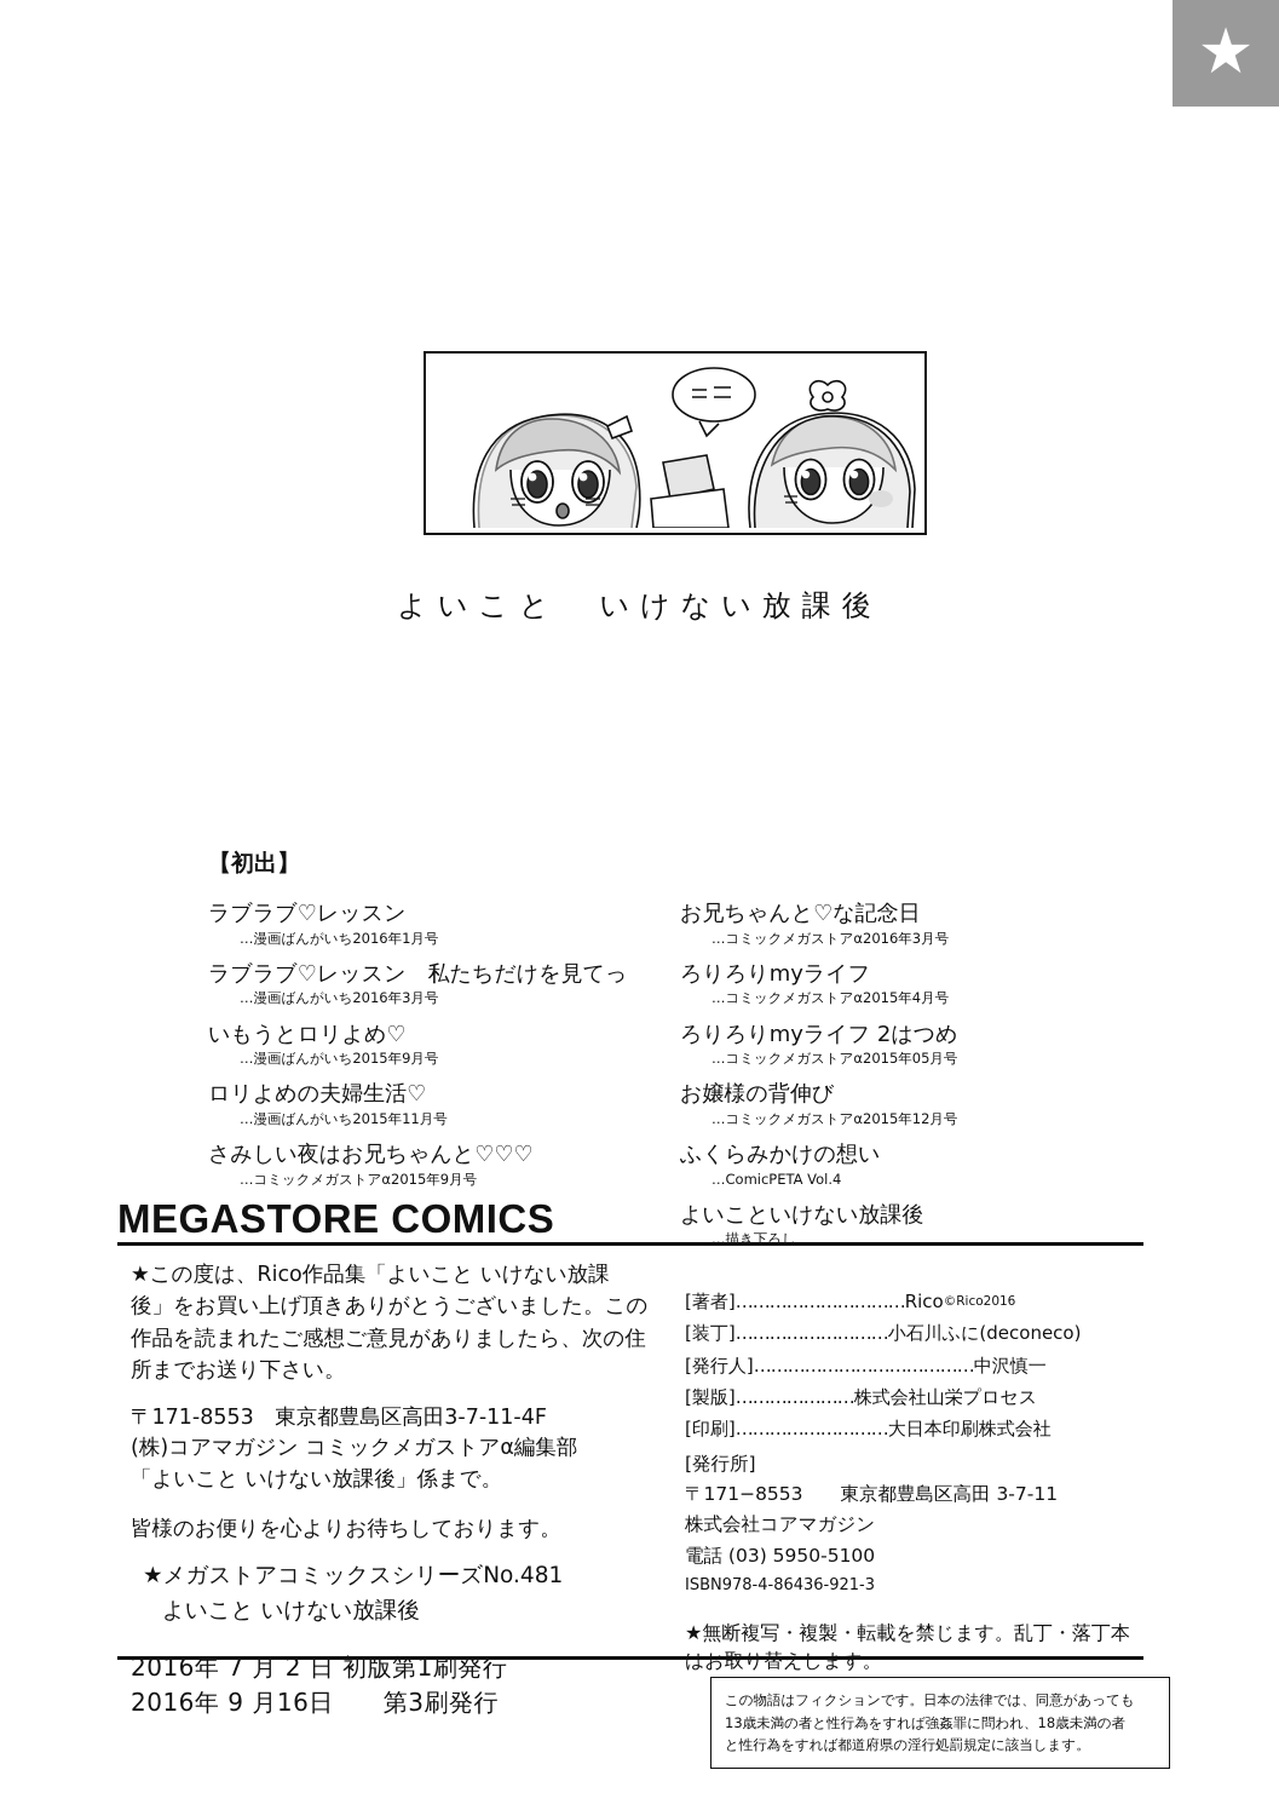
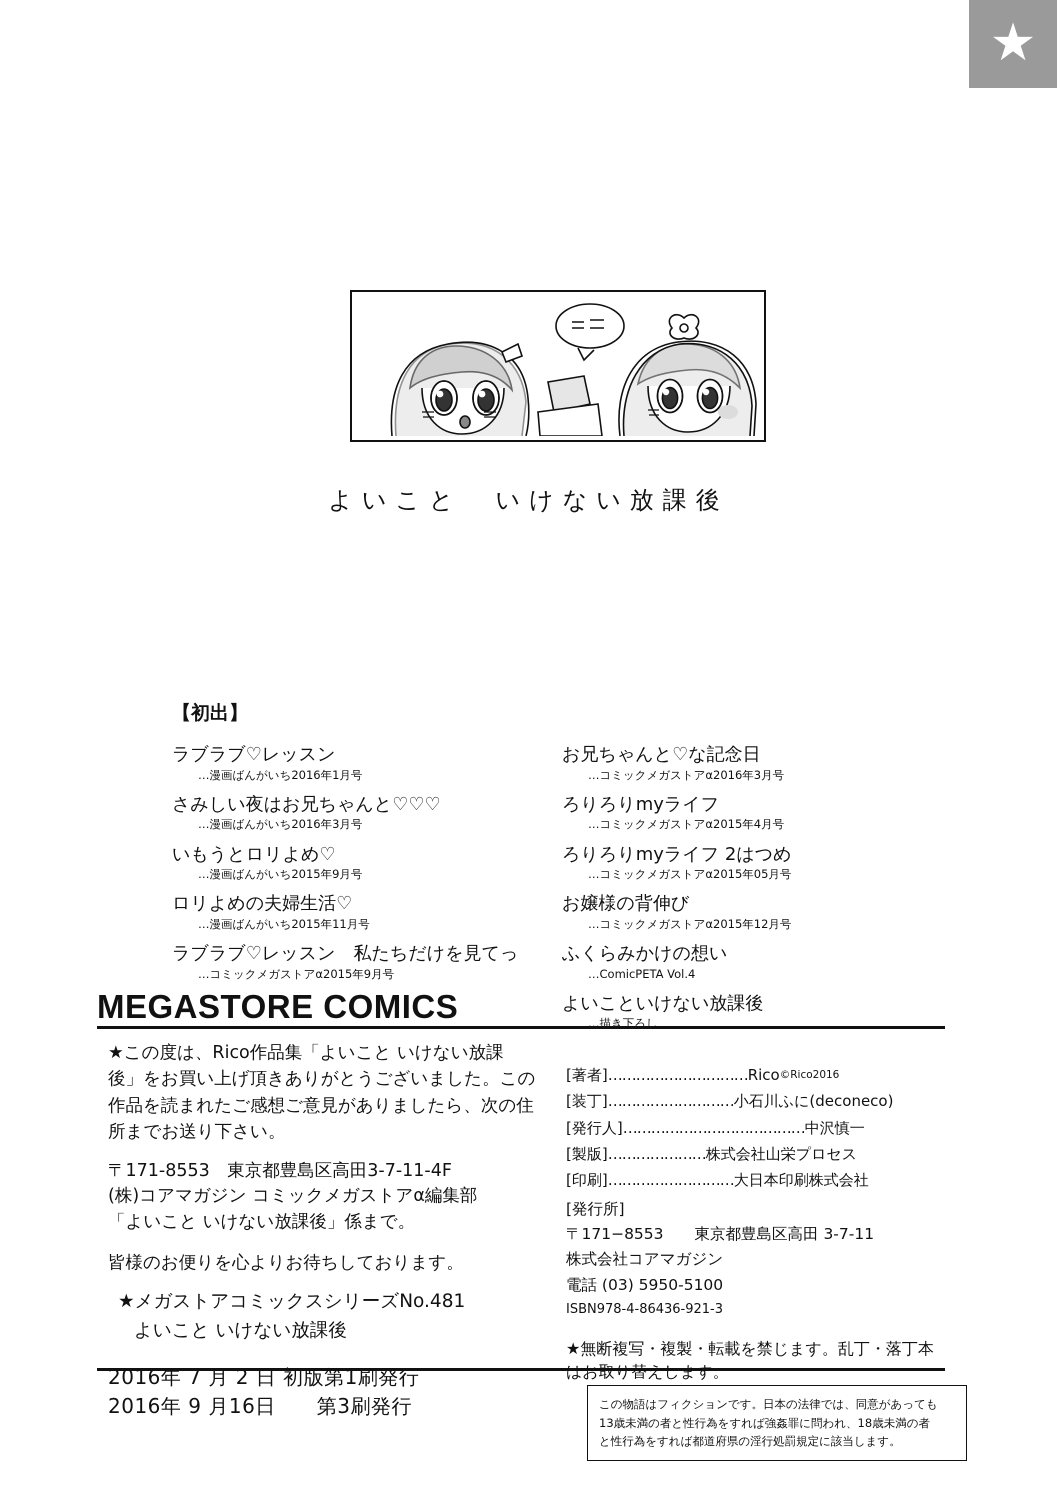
  ★
  よいこと いけない放課後
  【初出】
  ラブラブ♡レッスン
  …漫画ばんがいち2016年1月号
- ラブラブ♡レッスン 私たちだけを見てっ
+ さみしい夜はお兄ちゃんと♡♡♡
  …漫画ばんがいち2016年3月号
  いもうとロリよめ♡
  …漫画ばんがいち2015年9月号
  ロリよめの夫婦生活♡
  …漫画ばんがいち2015年11月号
- さみしい夜はお兄ちゃんと♡♡♡
+ ラブラブ♡レッスン 私たちだけを見てっ
  …コミックメガストアα2015年9月号
  お兄ちゃんと♡な記念日
  …コミックメガストアα2016年3月号
  ろりろりmyライフ
  …コミックメガストアα2015年4月号
  ろりろりmyライフ 2はつめ
  …コミックメガストアα2015年05月号
  お嬢様の背伸び
  …コミックメガストアα2015年12月号
  ふくらみかけの想い
  …ComicPETA Vol.4
  よいこといけない放課後
  …描き下ろし
  MEGASTORE COMICS
  ★この度は、Rico作品集「よいこと いけない放課後」をお買い上げ頂きありがとうございました。この作品を読まれたご感想ご意見がありましたら、次の住所までお送り下さい。
  〒171-8553 東京都豊島区高田3-7-11-4F
  (株)コアマガジン コミックメガストアα編集部
  「よいこと いけない放課後」係まで。
  皆様のお便りを心よりお待ちしております。
  ★メガストアコミックスシリーズNo.481
  よいこと いけない放課後
  2016年 7 月 2 日 初版第1刷発行
  2016年 9 月16日 第3刷発行
  [著者]…………………………Rico©Rico2016
  [装丁]………………………小石川ふに(deconeco)
  [発行人]…………………………………中沢慎一
  [製版]…………………株式会社山栄プロセス
  [印刷]………………………大日本印刷株式会社
  [発行所]
  〒171−8553 東京都豊島区高田 3-7-11
  株式会社コアマガジン
  電話 (03) 5950-5100
  ISBN978-4-86436-921-3
  ★無断複写・複製・転載を禁じます。乱丁・落丁本はお取り替えします。
  この物語はフィクションです。日本の法律では、同意があっても
  13歳未満の者と性行為をすれば強姦罪に問われ、18歳未満の者
  と性行為をすれば都道府県の淫行処罰規定に該当します。
